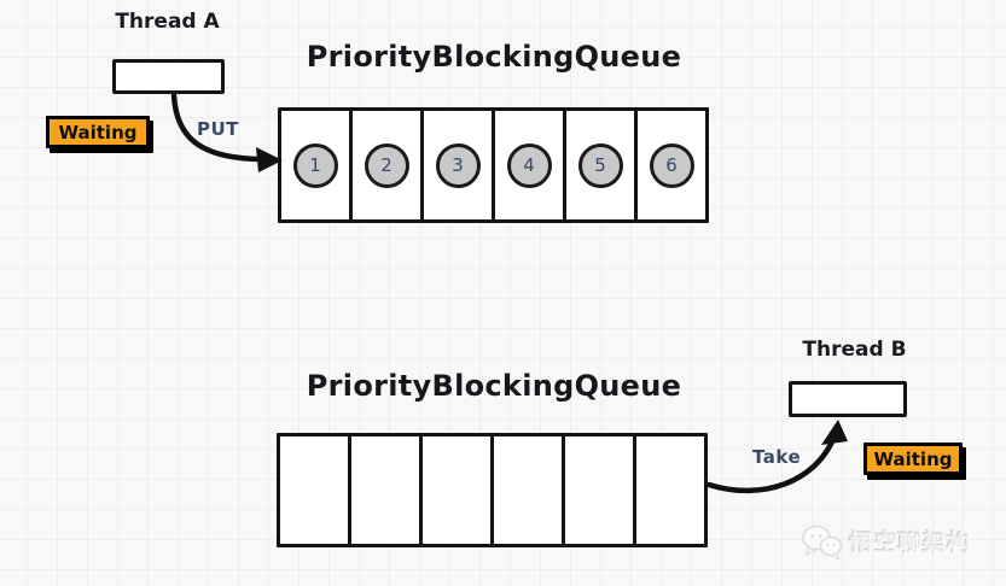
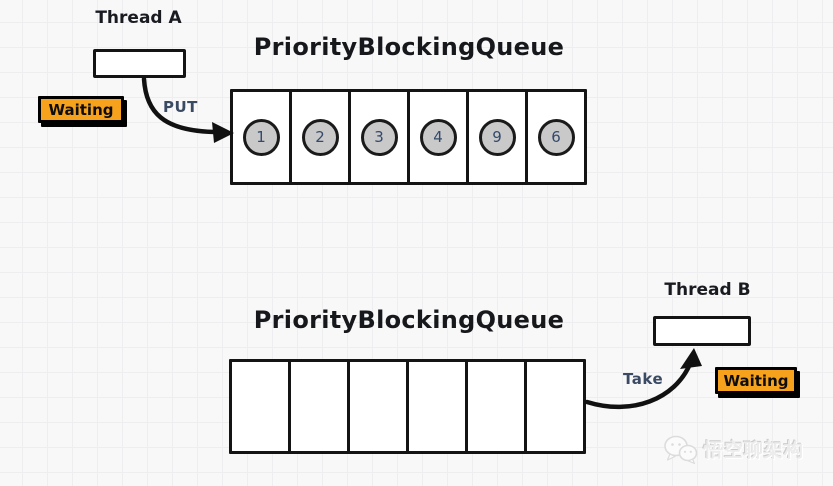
  Thread A
  Waiting
  PUT
  PriorityBlockingQueue
  1
  2
  3
  4
- 5
+ 9
  6
  PriorityBlockingQueue
  Thread B
  Take
  Waiting
  悟空聊架构
